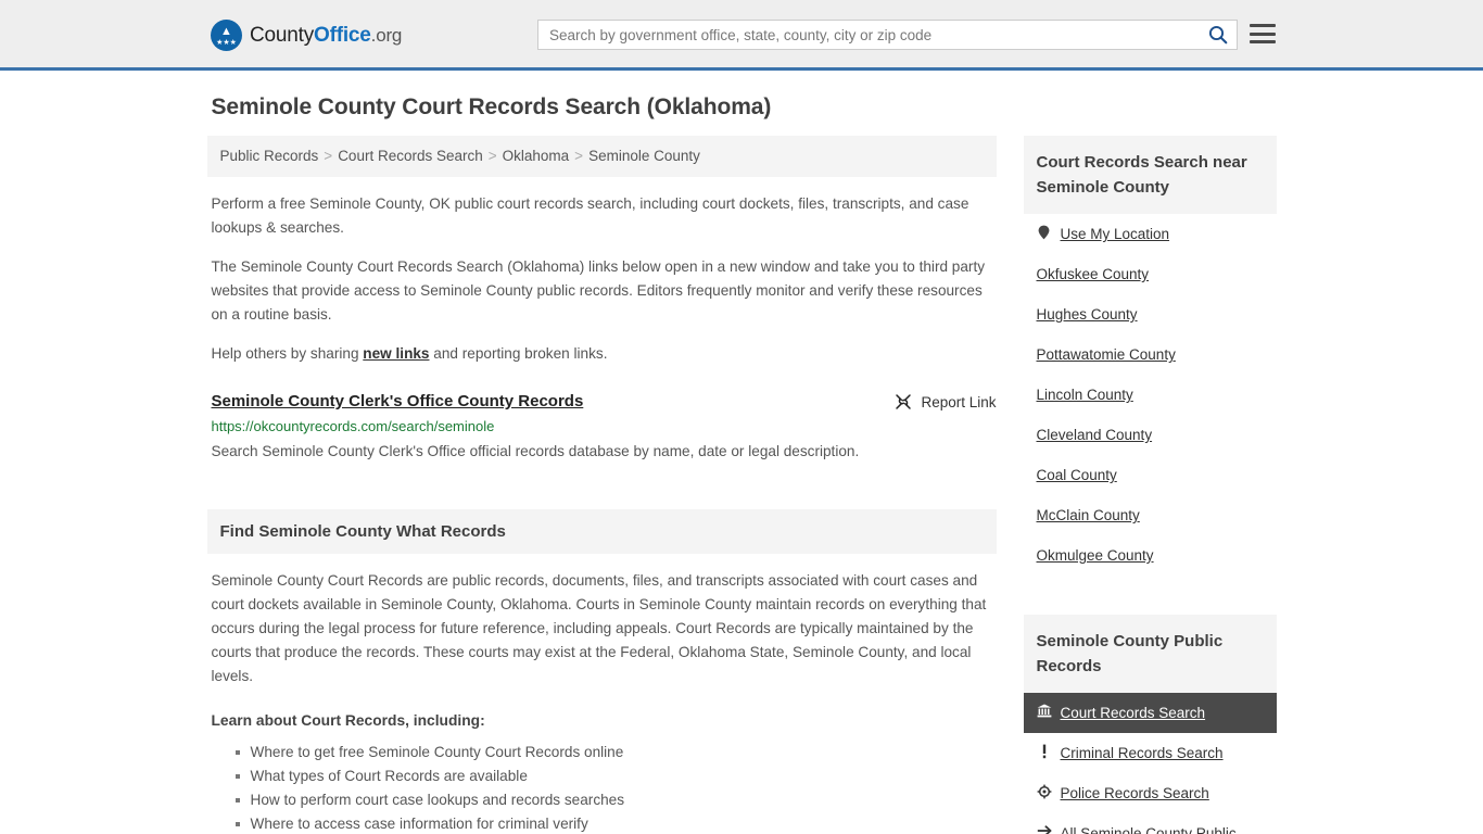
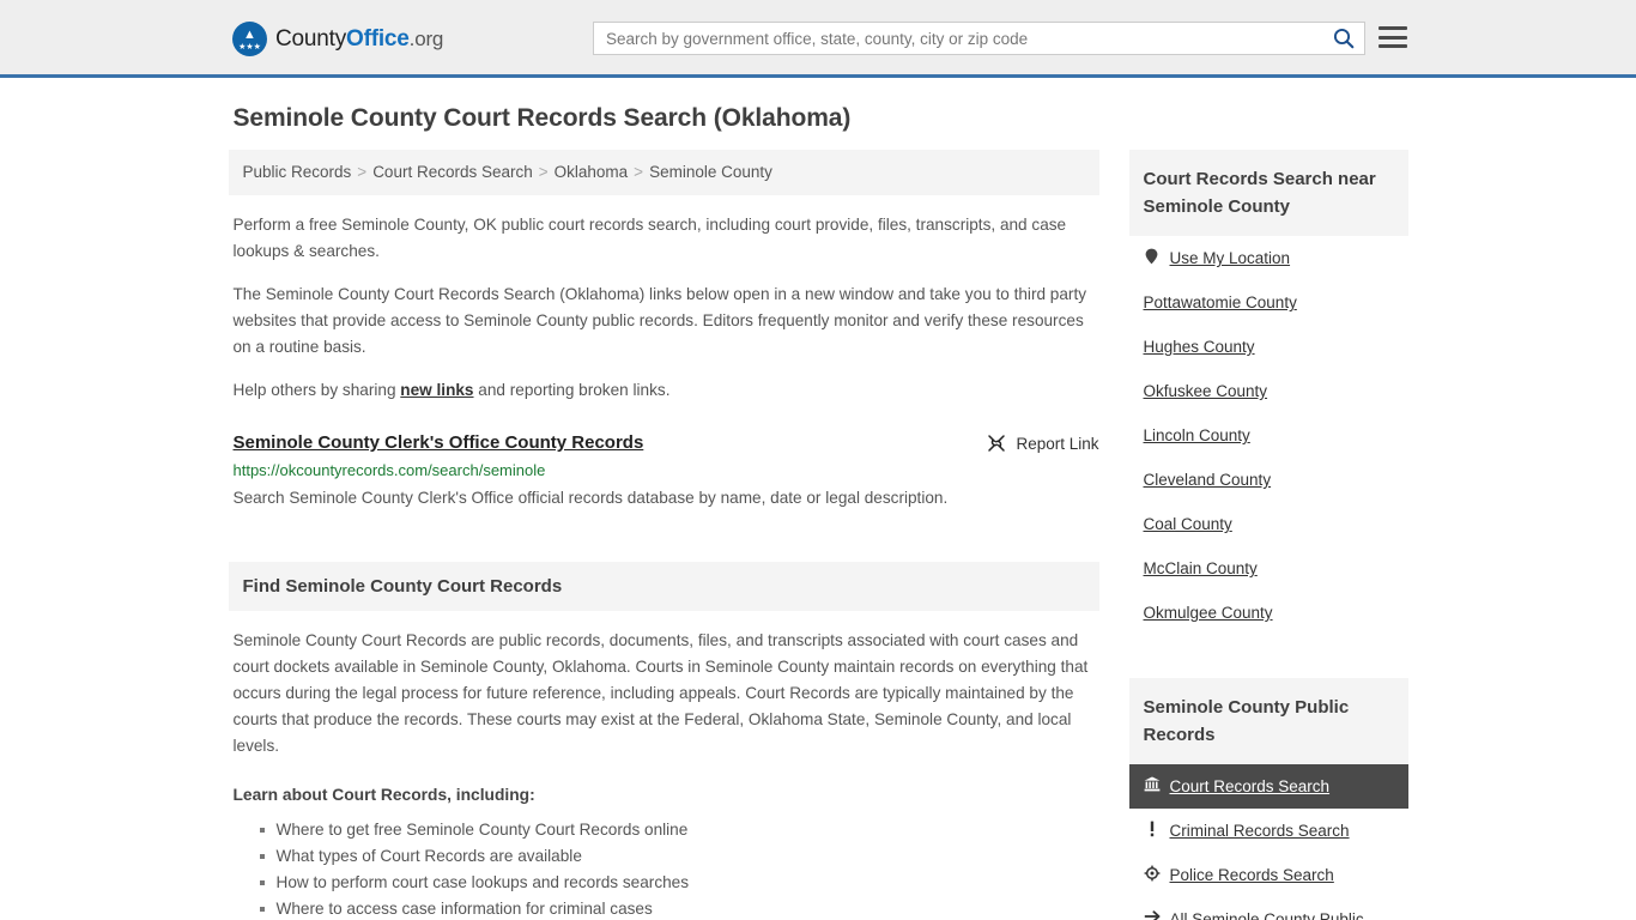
  ▲
  CountyOffice.org
  Search by government office, state, county, city or zip code
  Seminole County Court Records Search (Oklahoma)
  Public Records > Court Records Search > Oklahoma > Seminole County
- Perform a free Seminole County, OK public court records search, including court dockets, files, transcripts, and case lookups & searches.
+ Perform a free Seminole County, OK public court records search, including court provide, files, transcripts, and case lookups & searches.
  The Seminole County Court Records Search (Oklahoma) links below open in a new window and take you to third party websites that provide access to Seminole County public records. Editors frequently monitor and verify these resources on a routine basis.
  Help others by sharing new links and reporting broken links.
  Seminole County Clerk's Office County Records
  Report Link
  https://okcountyrecords.com/search/seminole
  Search Seminole County Clerk's Office official records database by name, date or legal description.
- Find Seminole County What Records
+ Find Seminole County Court Records
  Seminole County Court Records are public records, documents, files, and transcripts associated with court cases and court dockets available in Seminole County, Oklahoma. Courts in Seminole County maintain records on everything that occurs during the legal process for future reference, including appeals. Court Records are typically maintained by the courts that produce the records. These courts may exist at the Federal, Oklahoma State, Seminole County, and local levels.
  Learn about Court Records, including:
  Where to get free Seminole County Court Records online
  What types of Court Records are available
  How to perform court case lookups and records searches
- Where to access case information for criminal verify
+ Where to access case information for criminal cases
  Court Records Search near Seminole County
  Use My Location
- Okfuskee County
+ Pottawatomie County
  Hughes County
- Pottawatomie County
+ Okfuskee County
  Lincoln County
  Cleveland County
  Coal County
  McClain County
  Okmulgee County
  Seminole County Public Records
  Court Records Search
  Criminal Records Search
  Police Records Search
